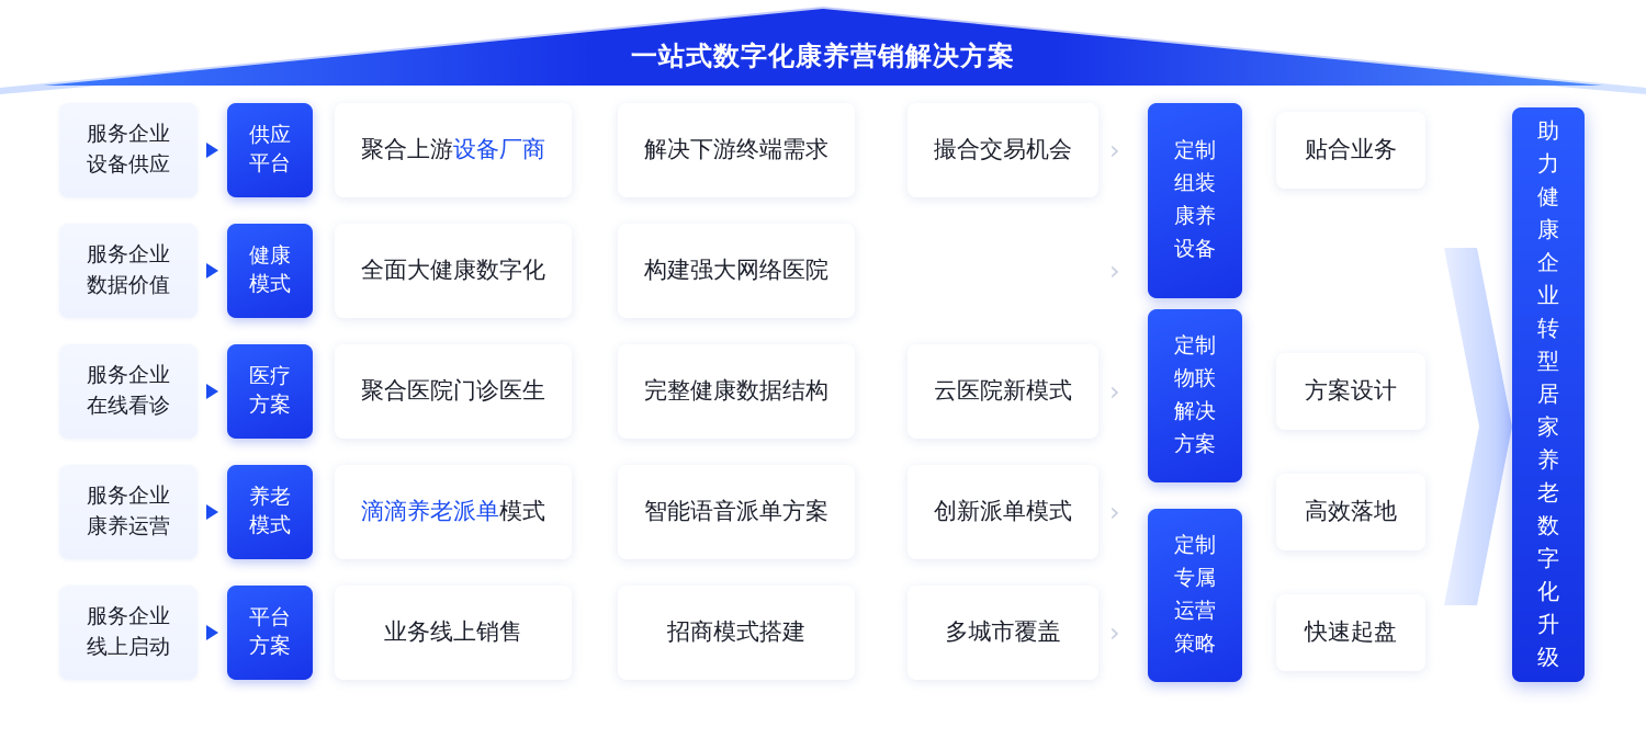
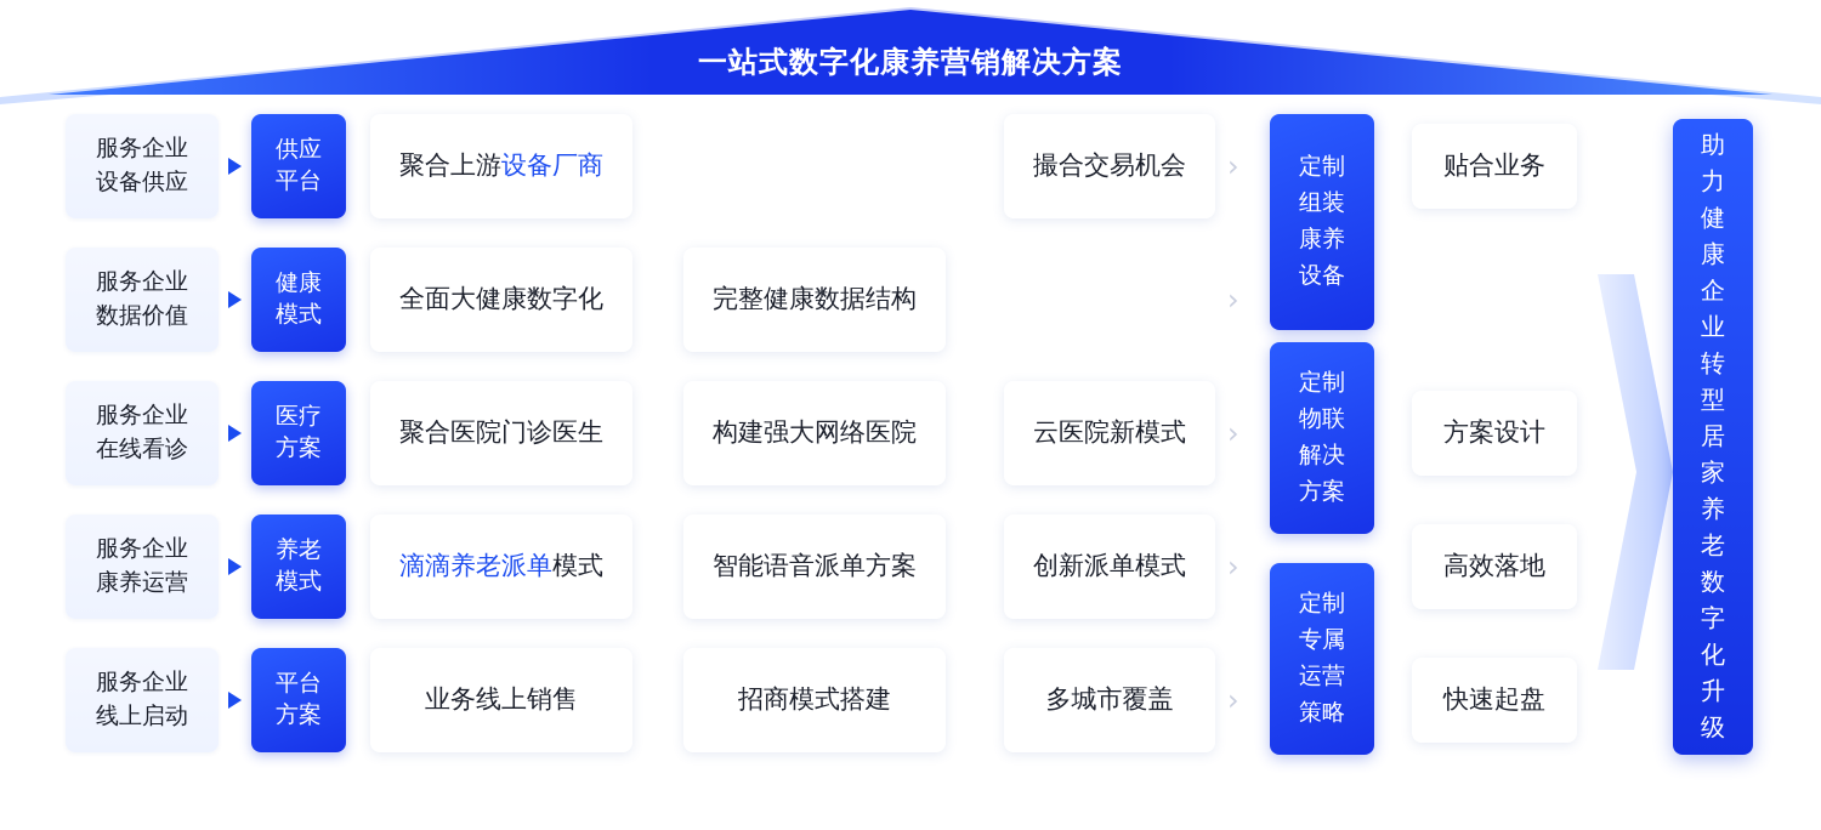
  一站式数字化康养营销解决方案
  服务企业
  设备供应
  供应
  平台
  聚合上游
  设备厂商
- 解决下游终端需求
  撮合交易机会
  ›
  贴合业务
  服务企业
  数据价值
  健康
  模式
  全面大健康数字化
- 构建强大网络医院
+ 完整健康数据结构
  ›
  服务企业
  在线看诊
  医疗
  方案
  聚合医院门诊医生
- 完整健康数据结构
+ 构建强大网络医院
  云医院新模式
  ›
  方案设计
  服务企业
  康养运营
  养老
  模式
  滴滴养老派单
  模式
  智能语音派单方案
  创新派单模式
  ›
  高效落地
  服务企业
  线上启动
  平台
  方案
  业务线上销售
  招商模式搭建
  多城市覆盖
  ›
  快速起盘
  定制
  组装
  康养
  设备
  定制
  物联
  解决
  方案
  定制
  专属
  运营
  策略
  助力健康企业转型居家养老数字化升级
